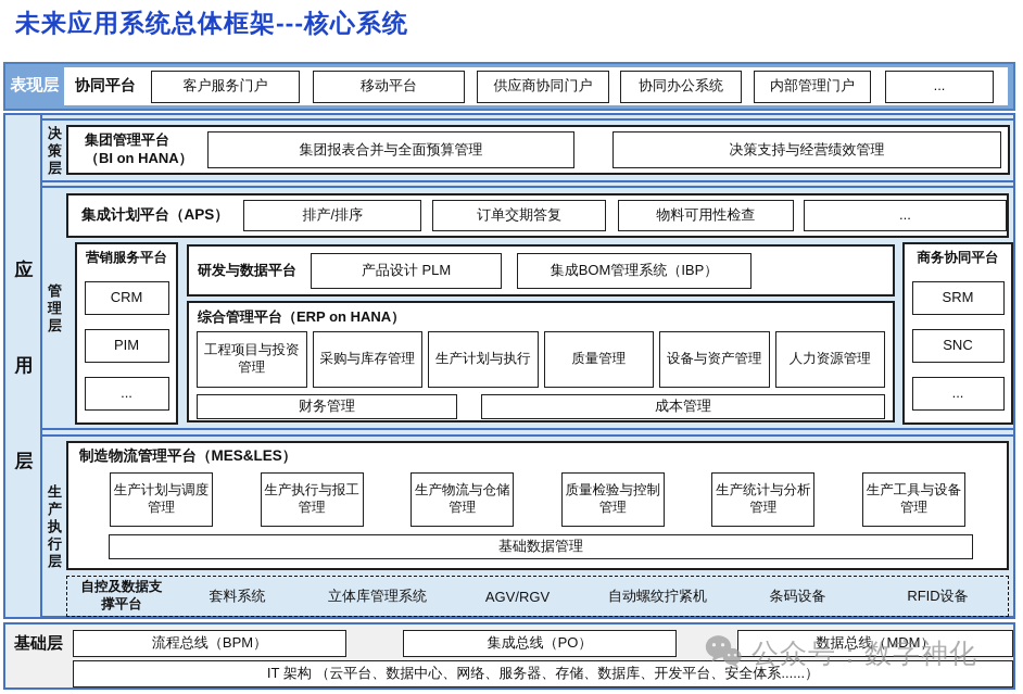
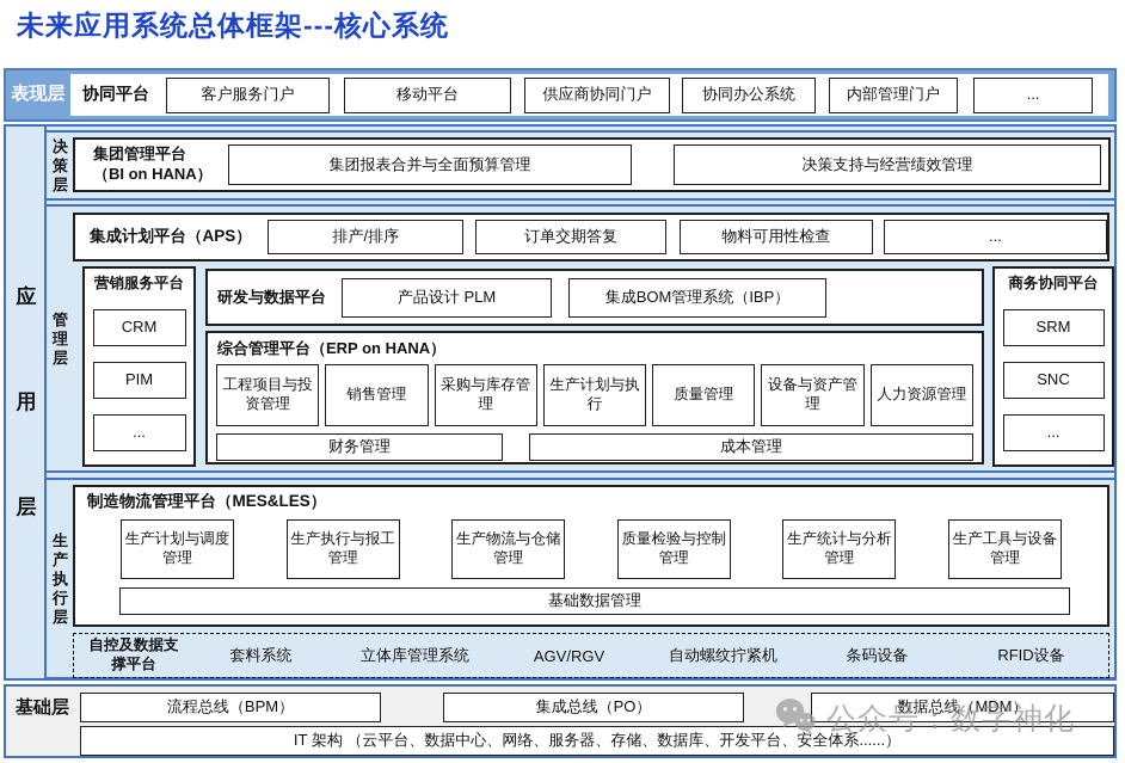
  未来应用系统总体框架---核心系统
  表现层
  协同平台
  客户服务门户
  移动平台
  供应商协同门户
  协同办公系统
  内部管理门户
  ...
  应用层
  决策层
  集团管理平台
  （BI on HANA）
  集团报表合并与全面预算管理
  决策支持与经营绩效管理
  管理层
  集成计划平台（APS）
  排产/排序
  订单交期答复
  物料可用性检查
  ...
  营销服务平台
  CRM
  PIM
  ...
  研发与数据平台
  产品设计 PLM
  集成BOM管理系统（IBP）
  综合管理平台（ERP on HANA）
  工程项目与投资管理
+ 销售管理
  采购与库存管理
  生产计划与执行
  质量管理
  设备与资产管理
  人力资源管理
  财务管理
  成本管理
  商务协同平台
  SRM
  SNC
  ...
  生产执行层
  制造物流管理平台（MES&LES）
  生产计划与调度管理
  生产执行与报工管理
  生产物流与仓储管理
  质量检验与控制管理
  生产统计与分析管理
  生产工具与设备管理
  基础数据管理
  自控及数据支撑平台
  套料系统
  立体库管理系统
  AGV/RGV
  自动螺纹拧紧机
  条码设备
  RFID设备
  基础层
  流程总线（BPM）
  集成总线（PO）
  数据总线（MDM）
  IT 架构 （云平台、数据中心、网络、服务器、存储、数据库、开发平台、安全体系......）
  公众号：数字神化
